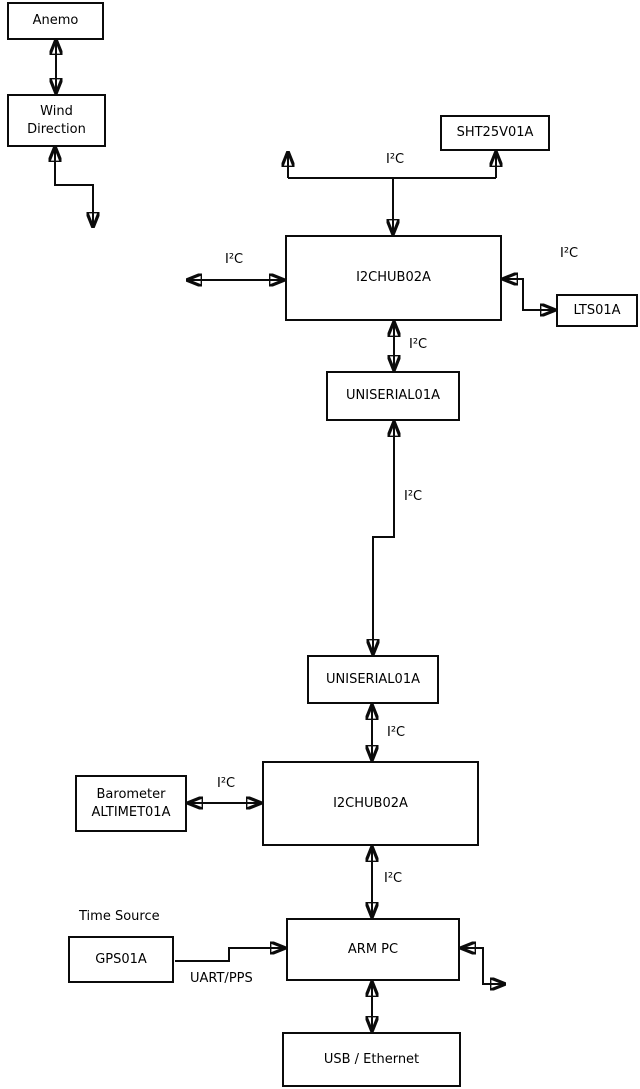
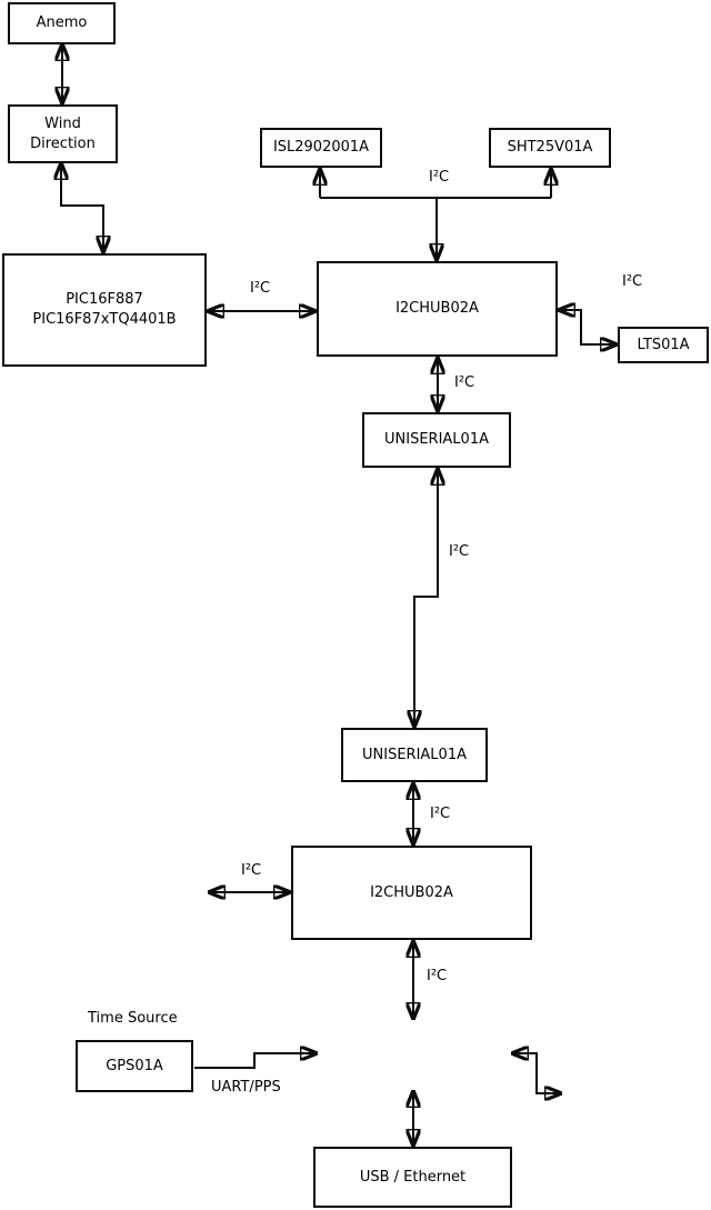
  Anemo
  Wind
  Direction
+ PIC16F887
+ PIC16F87xTQ4401B
+ ISL2902001A
  SHT25V01A
  I2CHUB02A
  LTS01A
  UNISERIAL01A
  UNISERIAL01A
- Barometer
- ALTIMET01A
  I2CHUB02A
  GPS01A
- ARM PC
  USB / Ethernet
  I²C
  I²C
  I²C
  I²C
  I²C
  I²C
  I²C
  I²C
  Time Source
  UART/PPS
